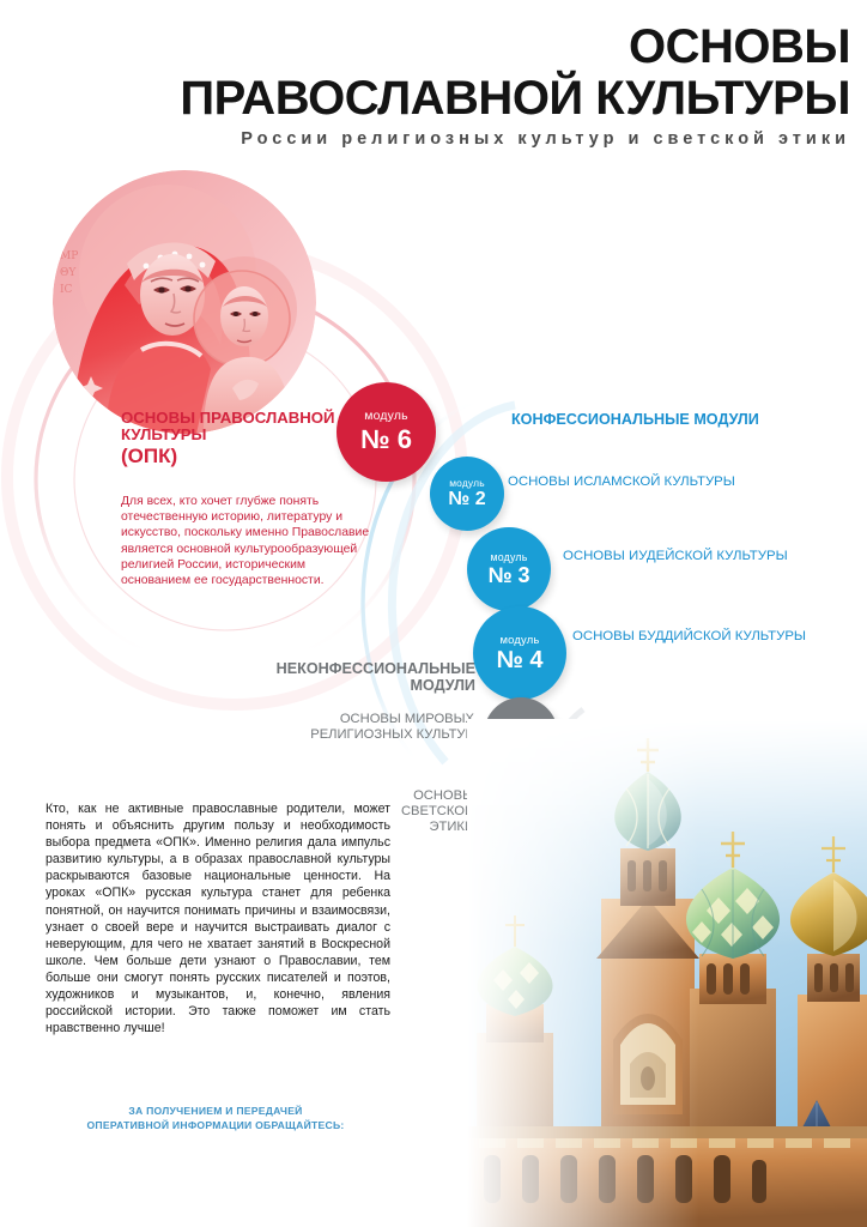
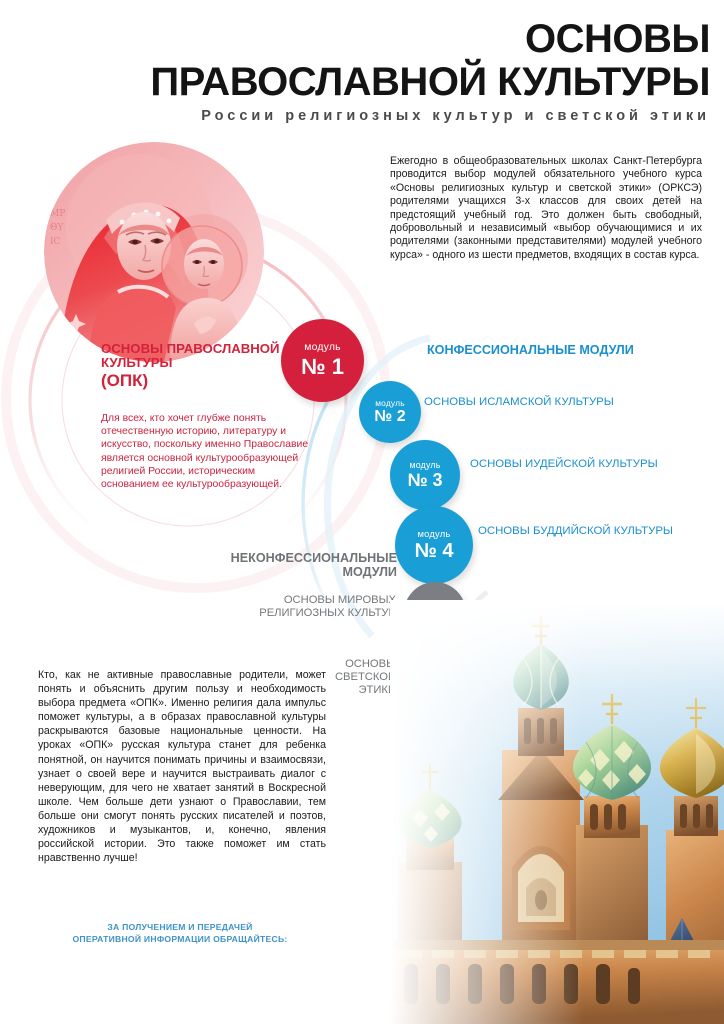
  ОСНОВЫ
  ПРАВОСЛАВНОЙ КУЛЬТУРЫ
  России религиозных культур и светской этики
  ΜΡ
  ΘΥ
  ΙС
+ Ежегодно в общеобразовательных школах Санкт-Петербурга проводится выбор модулей обязательного учебного курса «Основы религиозных культур и светской этики» (ОРКСЭ) родителями учащихся 3-х классов для своих детей на предстоящий учебный год. Это должен быть свободный, добровольный и независимый «выбор обучающимися и их родителями (законными представителями) модулей учебного курса» - одного из шести предметов, входящих в состав курса.
  ОСНОВЫ ПРАВОСЛАВНОЙ КУЛЬТУРЫ
  (ОПК)
- Для всех, кто хочет глубже понять отечественную историю, литературу и искусство, поскольку именно Православие является основной культурообразующей религией России, историческим основанием ее государственности.
+ Для всех, кто хочет глубже понять отечественную историю, литературу и искусство, поскольку именно Православие является основной культурообразующей религией России, историческим основанием ее культурообразующей.
  КОНФЕССИОНАЛЬНЫЕ МОДУЛИ
  НЕКОНФЕССИОНАЛЬНЫЕ МОДУЛИ
  модуль
- № 6
+ № 1
  модуль
  № 2
  модуль
  № 3
  модуль
  № 4
  ОСНОВЫ ИСЛАМСКОЙ КУЛЬТУРЫ
  ОСНОВЫ ИУДЕЙСКОЙ КУЛЬТУРЫ
  ОСНОВЫ БУДДИЙСКОЙ КУЛЬТУРЫ
  ОСНОВЫ МИРОВЫ РЕЛИГИОЗНЫХ КУЛЬТУ
  ОСНОВ СВЕТСКО ЭТИК
- Кто, как не активные православные родители, может понять и объяснить другим пользу и необходимость выбора предмета «ОПК». Именно религия дала импульс развитию культуры, а в образах православной культуры раскрываются базовые национальные ценности. На уроках «ОПК» русская культура станет для ребенка понятной, он научится понимать причины и взаимосвязи, узнает о своей вере и научится выстраивать диалог с неверующим, для чего не хватает занятий в Воскресной школе. Чем больше дети узнают о Православии, тем больше они смогут понять русских писателей и поэтов, художников и музыкантов, и, конечно, явления российской истории. Это также поможет им стать нравственно лучше!
+ Кто, как не активные православные родители, может понять и объяснить другим пользу и необходимость выбора предмета «ОПК». Именно религия дала импульс поможет культуры, а в образах православной культуры раскрываются базовые национальные ценности. На уроках «ОПК» русская культура станет для ребенка понятной, он научится понимать причины и взаимосвязи, узнает о своей вере и научится выстраивать диалог с неверующим, для чего не хватает занятий в Воскресной школе. Чем больше дети узнают о Православии, тем больше они смогут понять русских писателей и поэтов, художников и музыкантов, и, конечно, явления российской истории. Это также поможет им стать нравственно лучше!
  ЗА ПОЛУЧЕНИЕМ И ПЕРЕДАЧЕЙ
  ОПЕРАТИВНОЙ ИНФОРМАЦИИ ОБРАЩАЙТЕСЬ:
